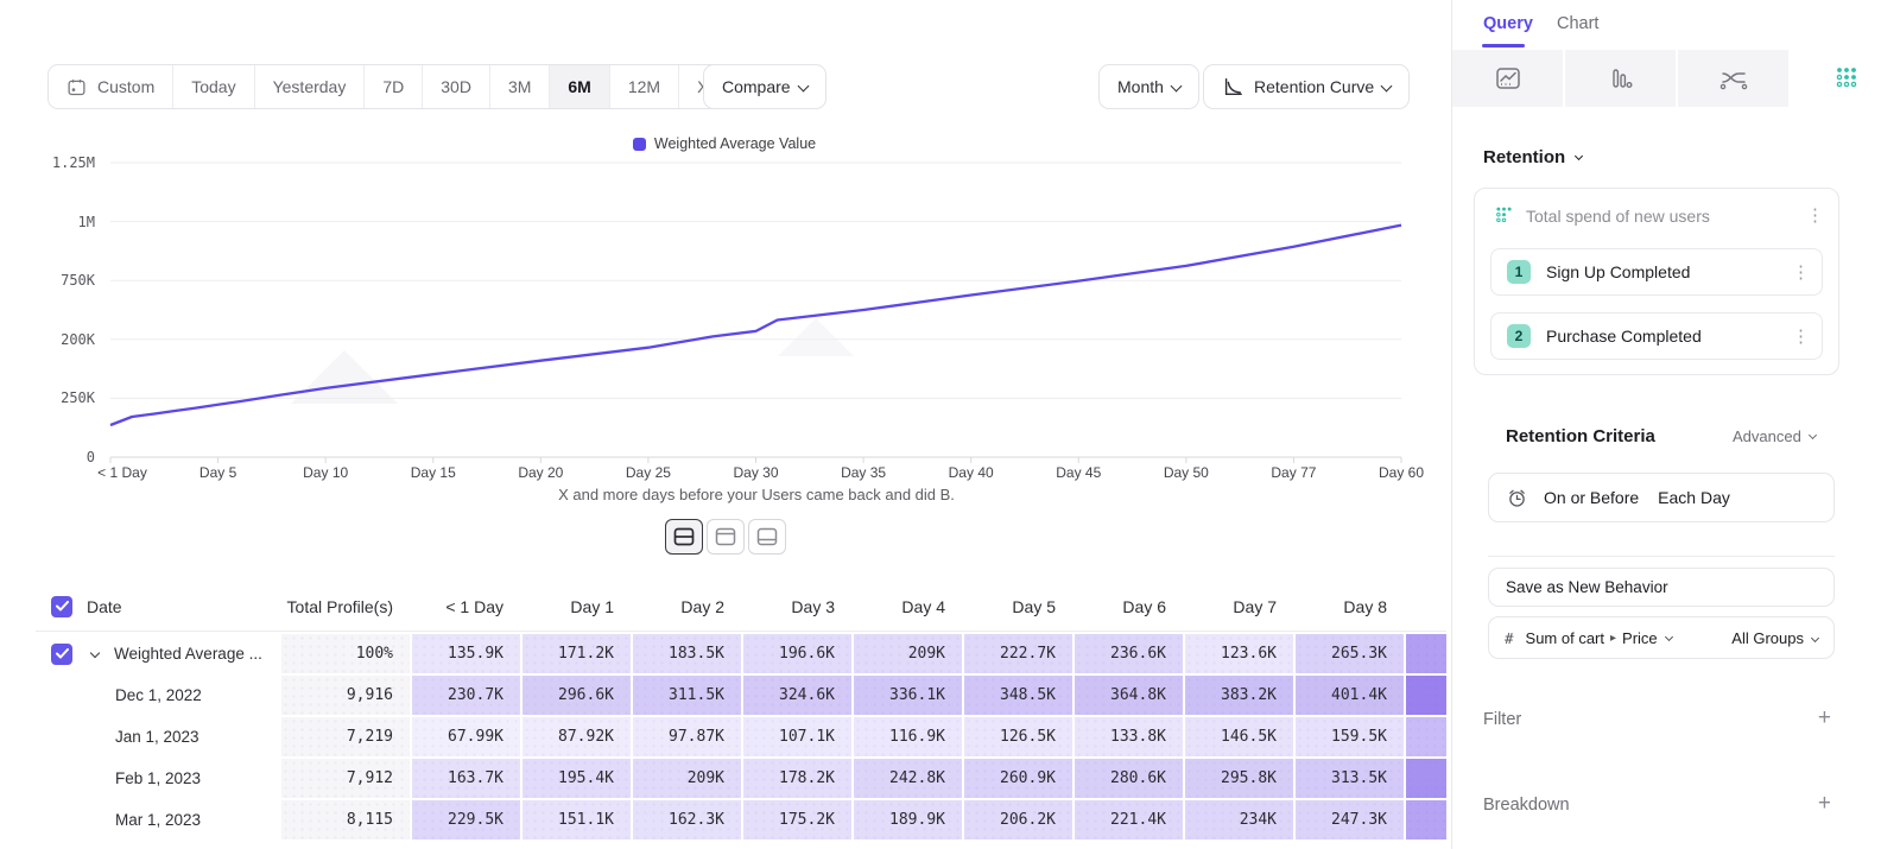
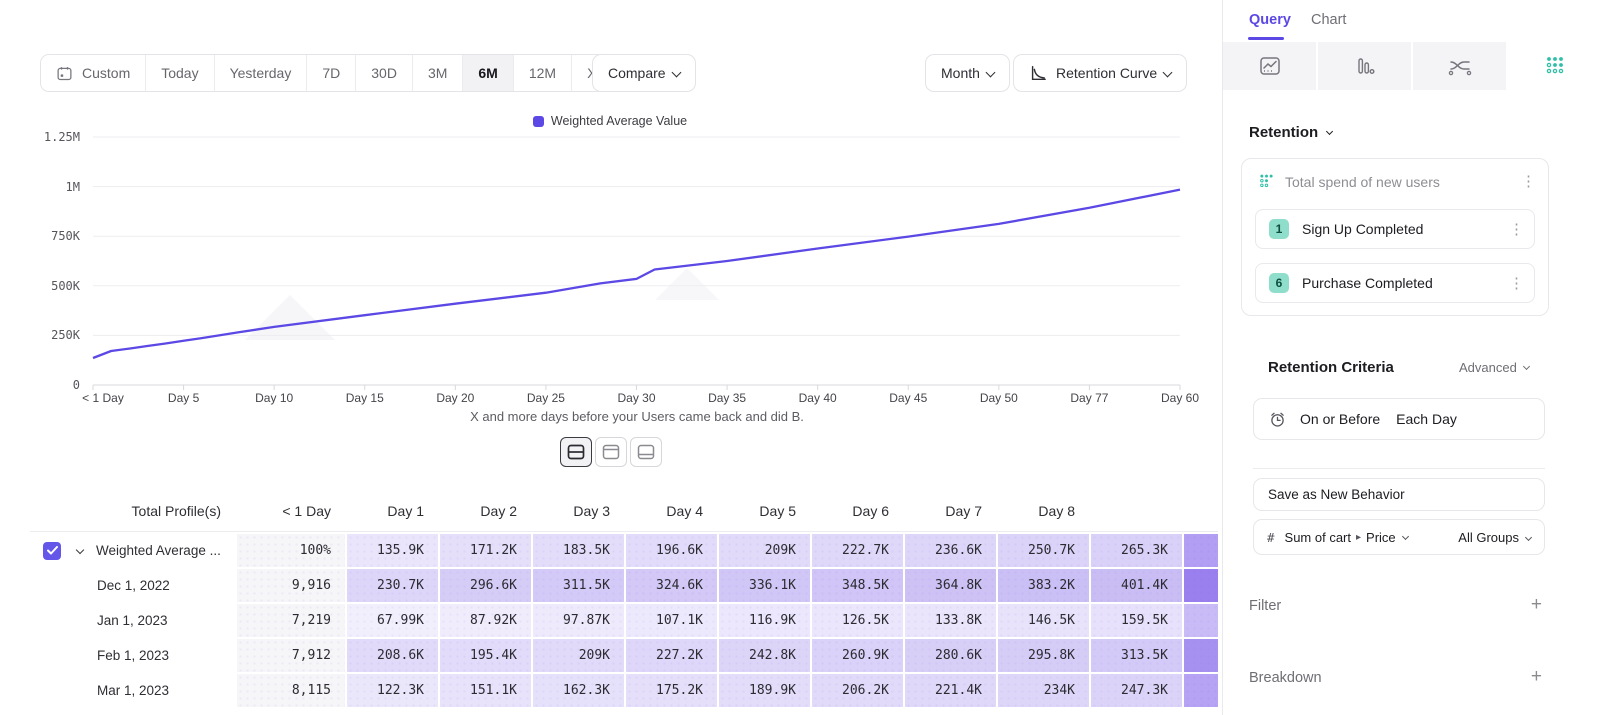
  Custom
  Today
  Yesterday
  7D
  30D
  3M
  6M
  12M
  Compare
  Month
  Retention Curve
  Weighted Average Value
  0
  250K
- 200K
+ 500K
  750K
  1M
  1.25M
  < 1 Day
  Day 5
  Day 10
  Day 15
  Day 20
  Day 25
  Day 30
  Day 35
  Day 40
  Day 45
  Day 50
  Day 77
  Day 60
  X and more days before your Users came back and did B.
- Date
  Total Profile(s)
  < 1 Day
  Day 1
  Day 2
  Day 3
  Day 4
  Day 5
  Day 6
  Day 7
  Day 8
  Weighted Average ...
  100%
  135.9K
  171.2K
  183.5K
  196.6K
  209K
  222.7K
  236.6K
- 123.6K
+ 250.7K
  265.3K
  Dec 1, 2022
  9,916
  230.7K
  296.6K
  311.5K
  324.6K
  336.1K
  348.5K
  364.8K
  383.2K
  401.4K
  Jan 1, 2023
  7,219
  67.99K
  87.92K
  97.87K
  107.1K
  116.9K
  126.5K
  133.8K
  146.5K
  159.5K
  Feb 1, 2023
  7,912
- 163.7K
+ 208.6K
  195.4K
  209K
- 178.2K
+ 227.2K
  242.8K
  260.9K
  280.6K
  295.8K
  313.5K
  Mar 1, 2023
  8,115
- 229.5K
+ 122.3K
  151.1K
  162.3K
  175.2K
  189.9K
  206.2K
  221.4K
  234K
  247.3K
  Query
  Chart
  Retention
  Total spend of new users
  ⋮
  1
  Sign Up Completed
  ⋮
- 2
+ 6
  Purchase Completed
  ⋮
  Retention Criteria
  Advanced
  On or Before
  Each Day
  Save as New Behavior
  #
  Sum of cart
  ▸
  Price
  All Groups
  Filter
  +
  Breakdown
  +
